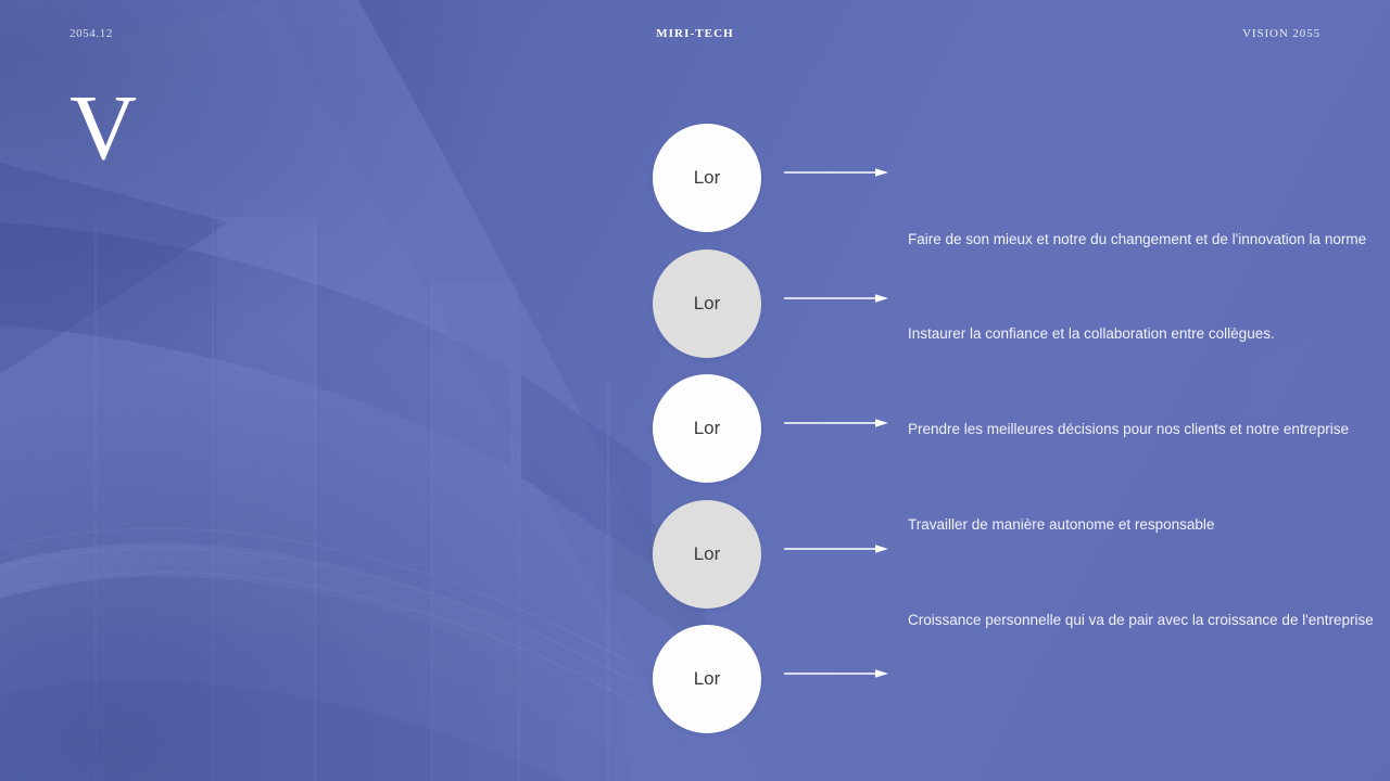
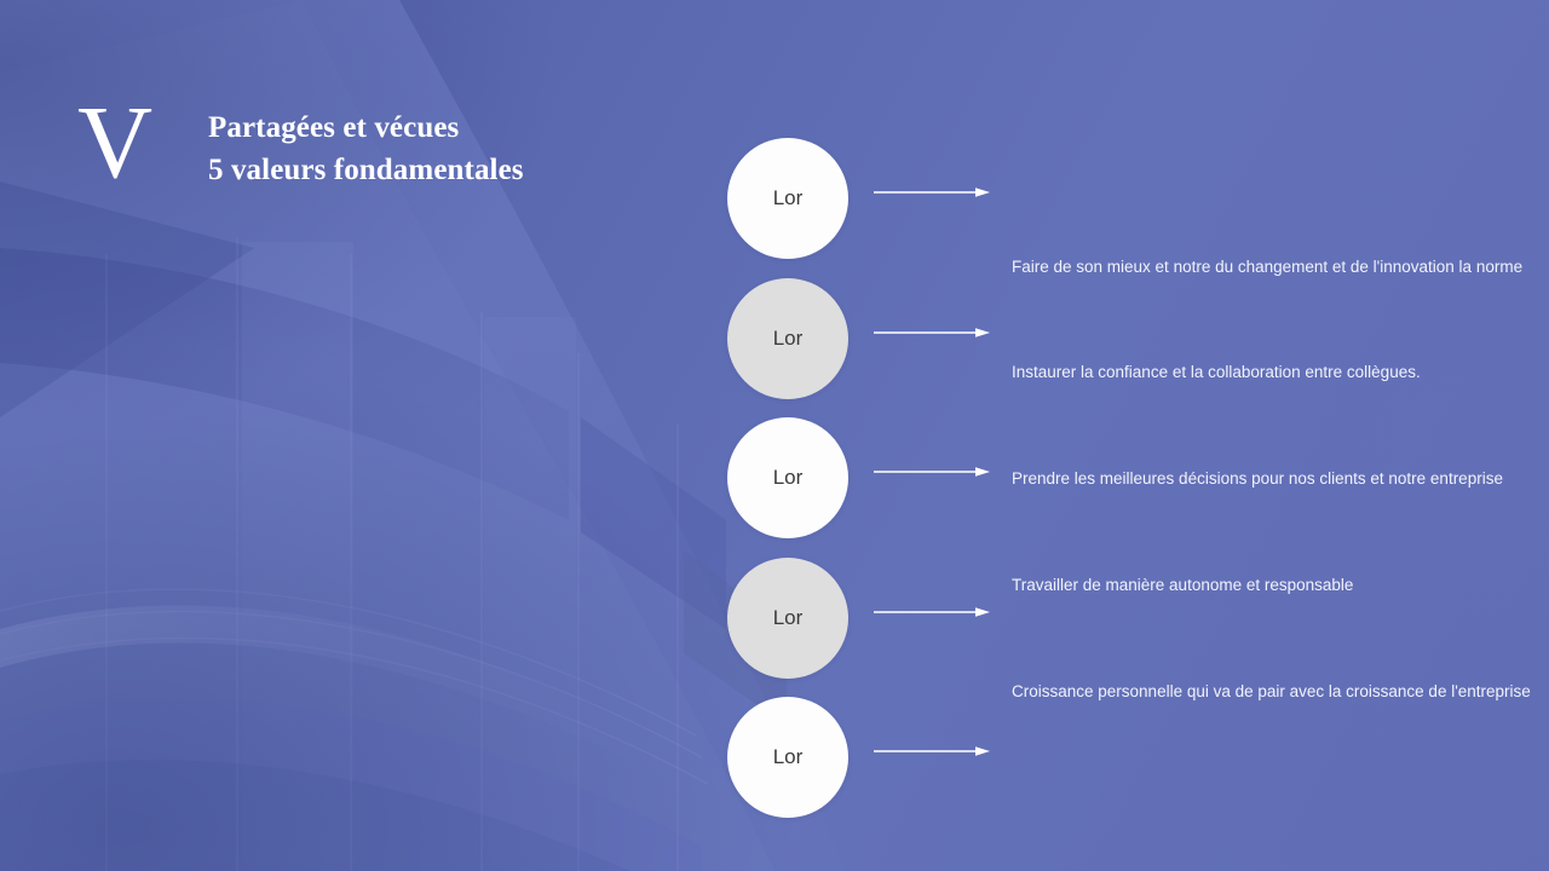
- 2054.12
- MIRI-TECH
- VISION 2055
  V
+ Partagées et vécues
+ 5 valeurs fondamentales
  Lor
  Faire de son mieux et notre du changement et de l'innovation la norme
  Lor
  Instaurer la confiance et la collaboration entre collègues.
  Lor
  Prendre les meilleures décisions pour nos clients et notre entreprise
  Lor
  Travailler de manière autonome et responsable
  Lor
  Croissance personnelle qui va de pair avec la croissance de l'entreprise
